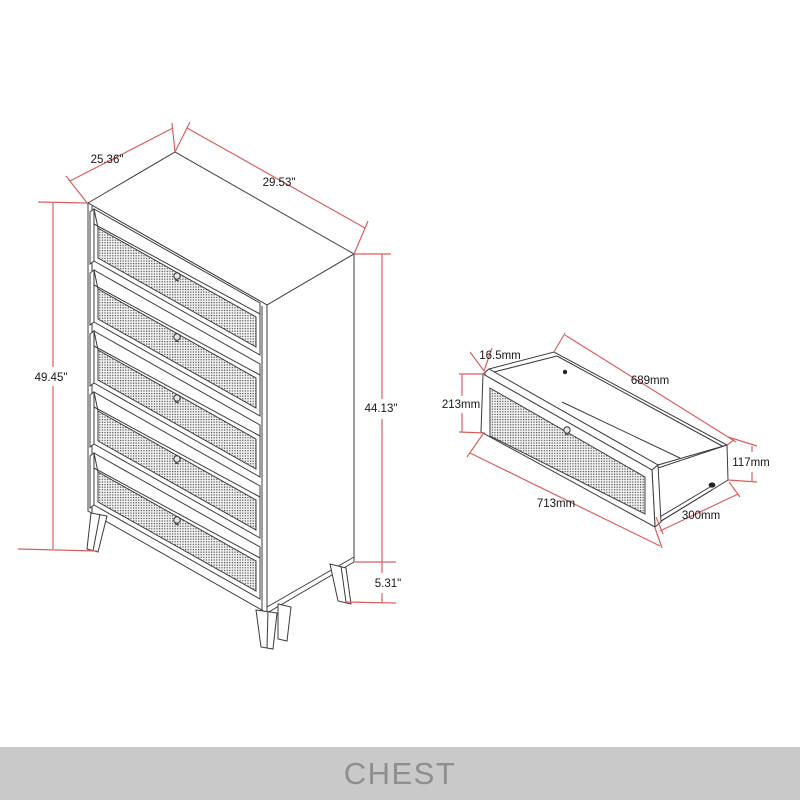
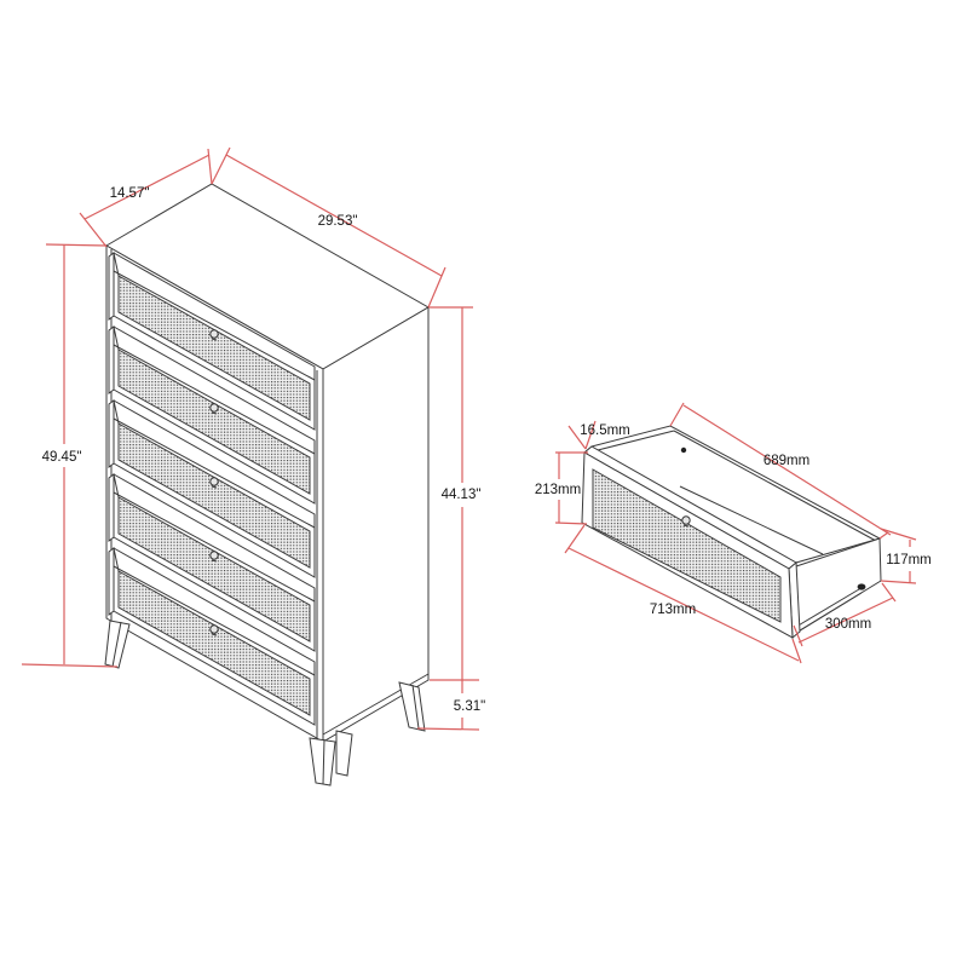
- 25.36"
+ 14.57"
  29.53"
  49.45"
  44.13"
  5.31"
  16.5mm
  689mm
  213mm
  713mm
  117mm
  300mm
- CHEST
